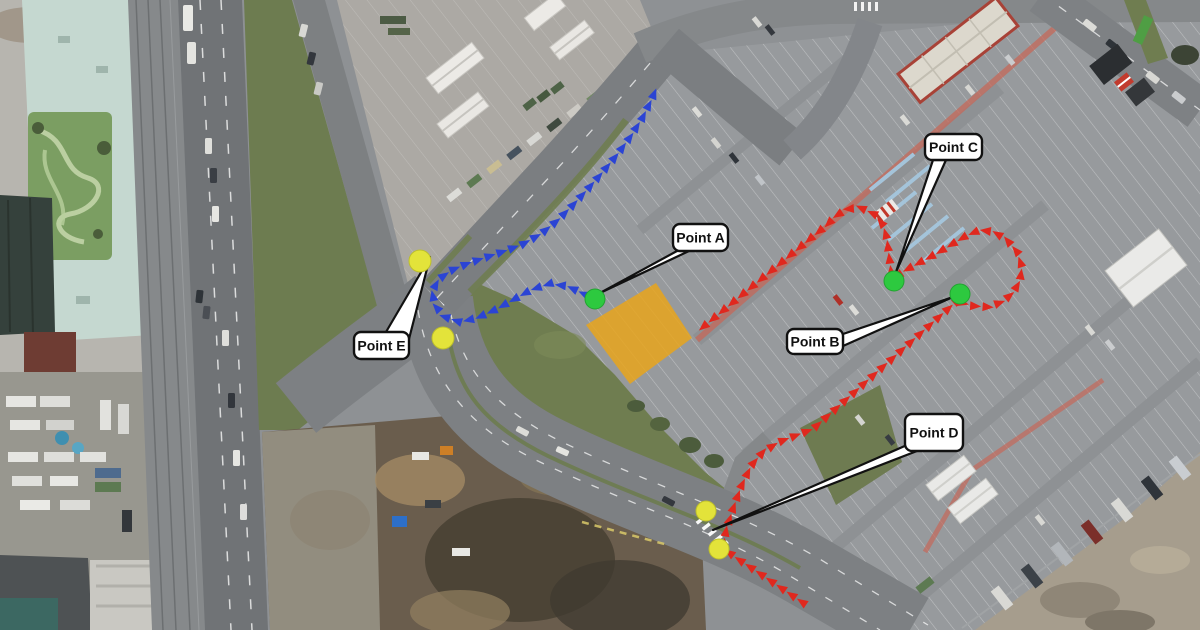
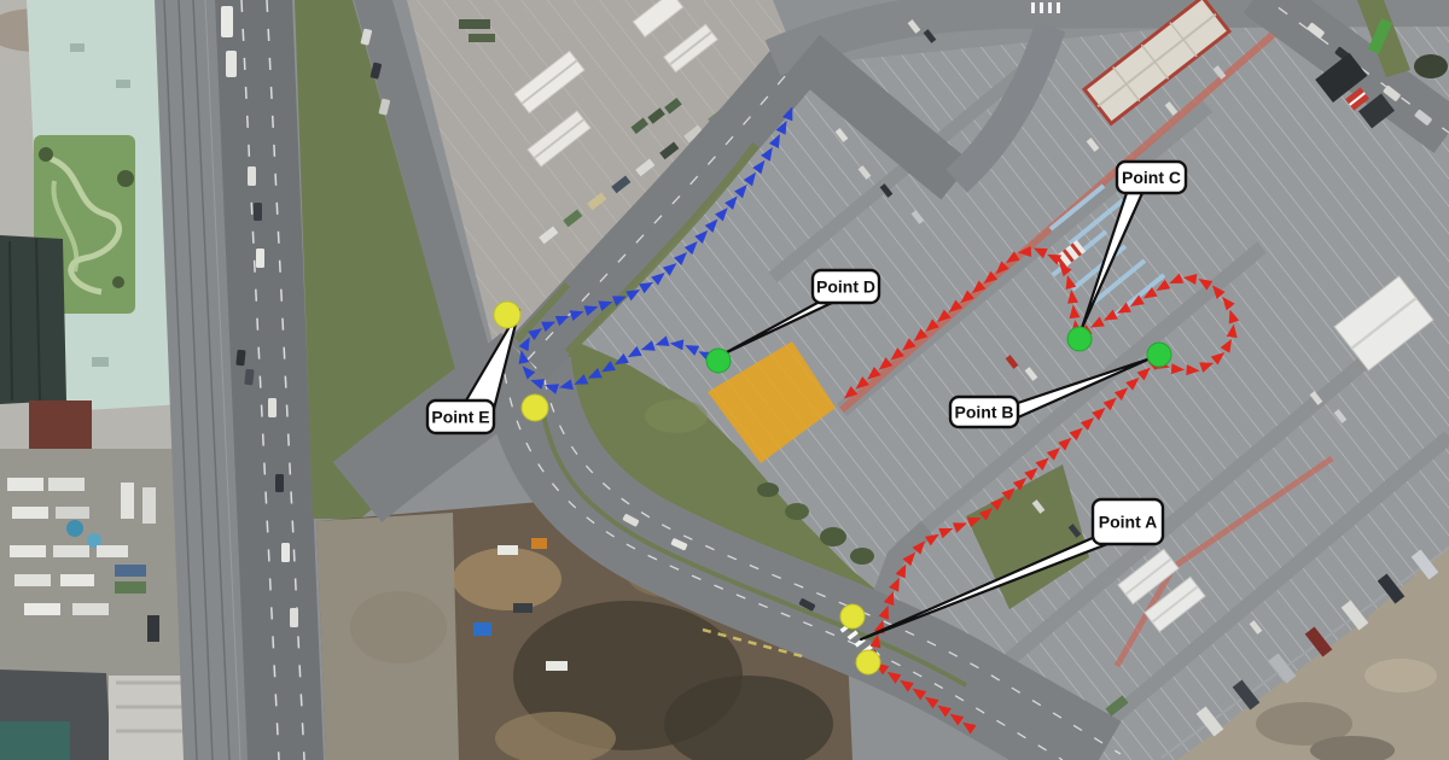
- Point D
+ Point A
  Point B
  Point C
- Point A
+ Point D
  Point E
